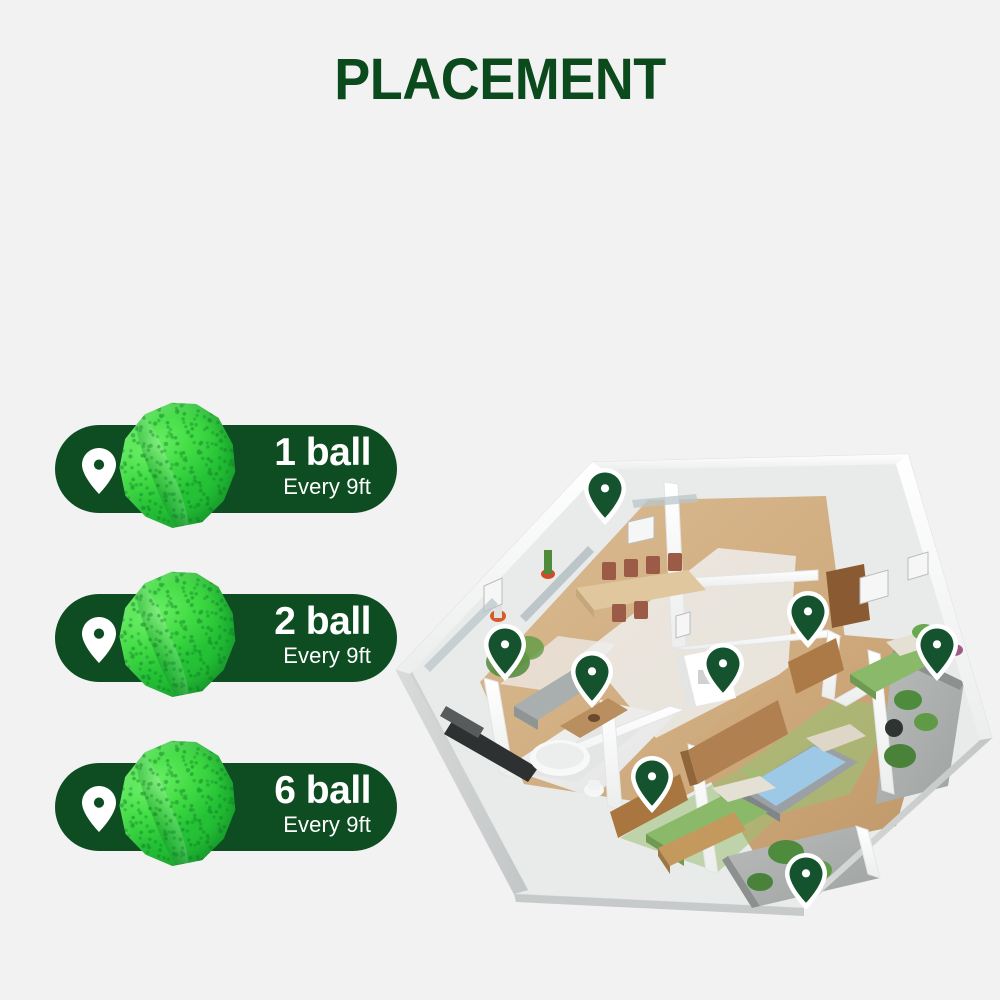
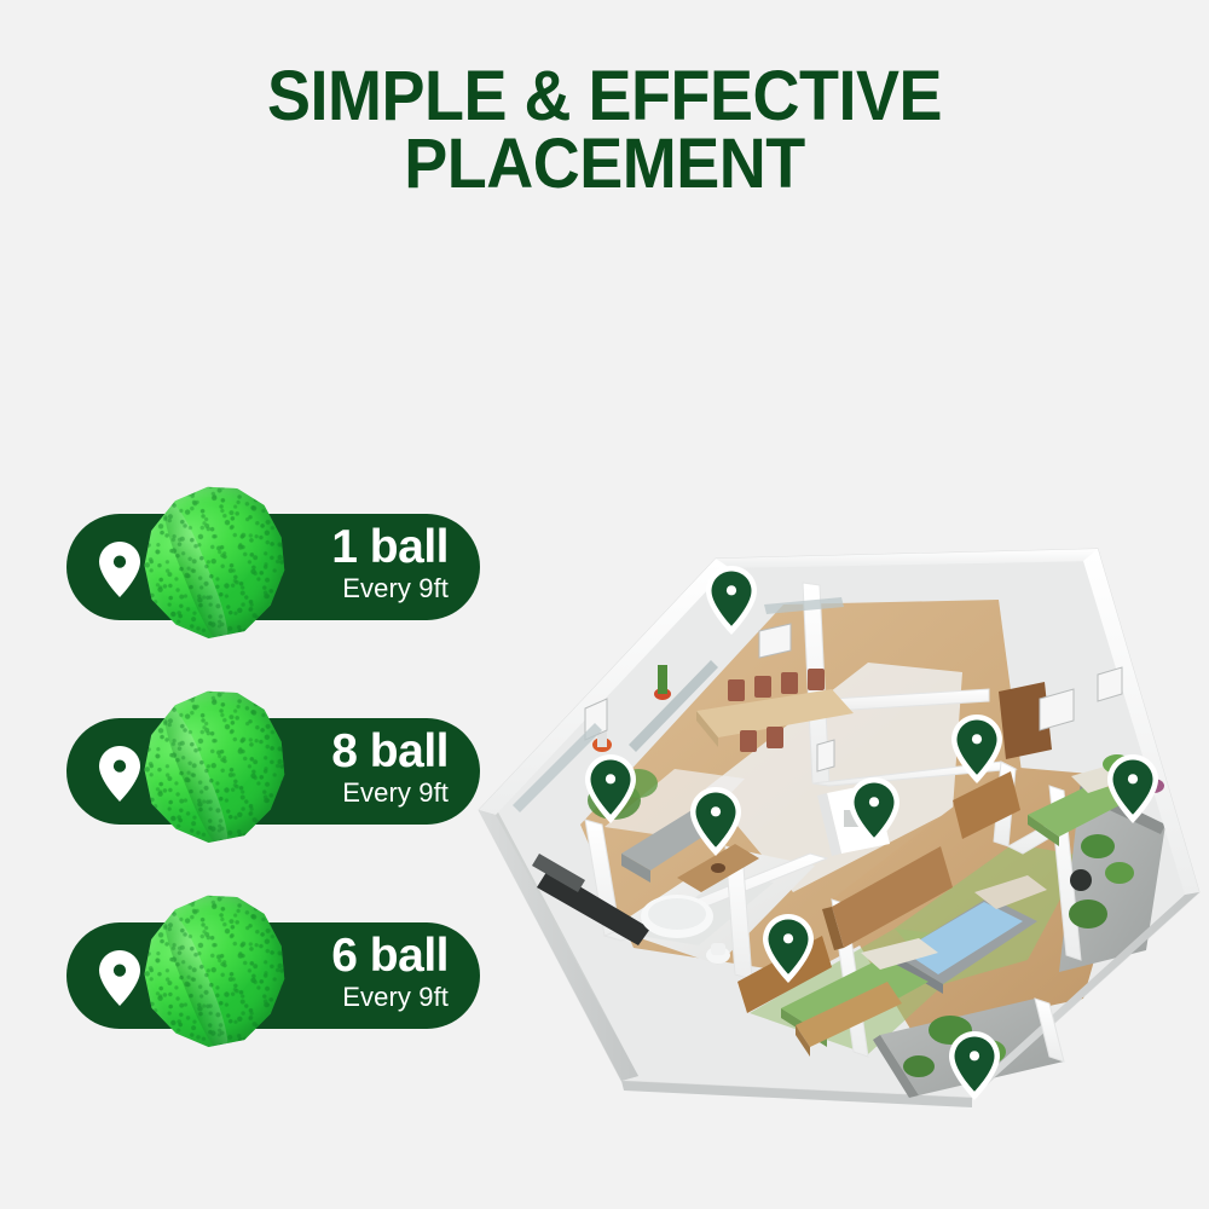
+ SIMPLE & EFFECTIVE
  PLACEMENT
  1 ball
  Every 9ft
- 2 ball
+ 8 ball
  Every 9ft
  6 ball
  Every 9ft
